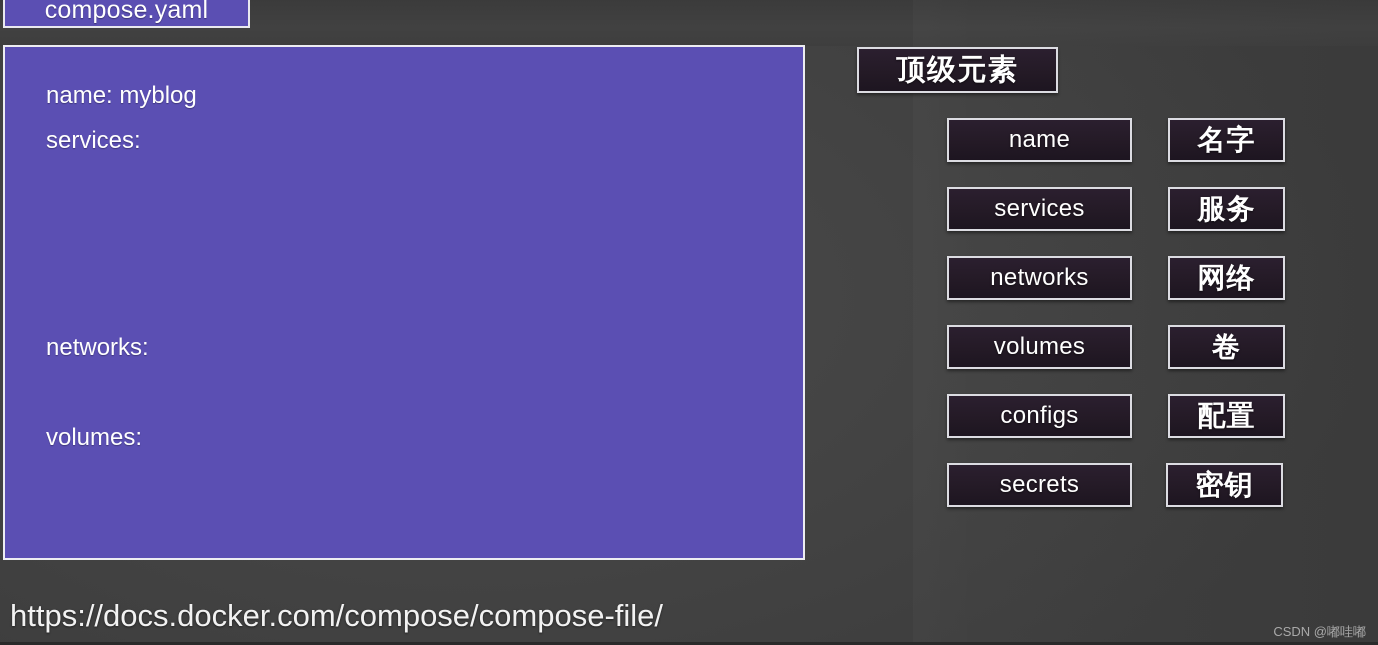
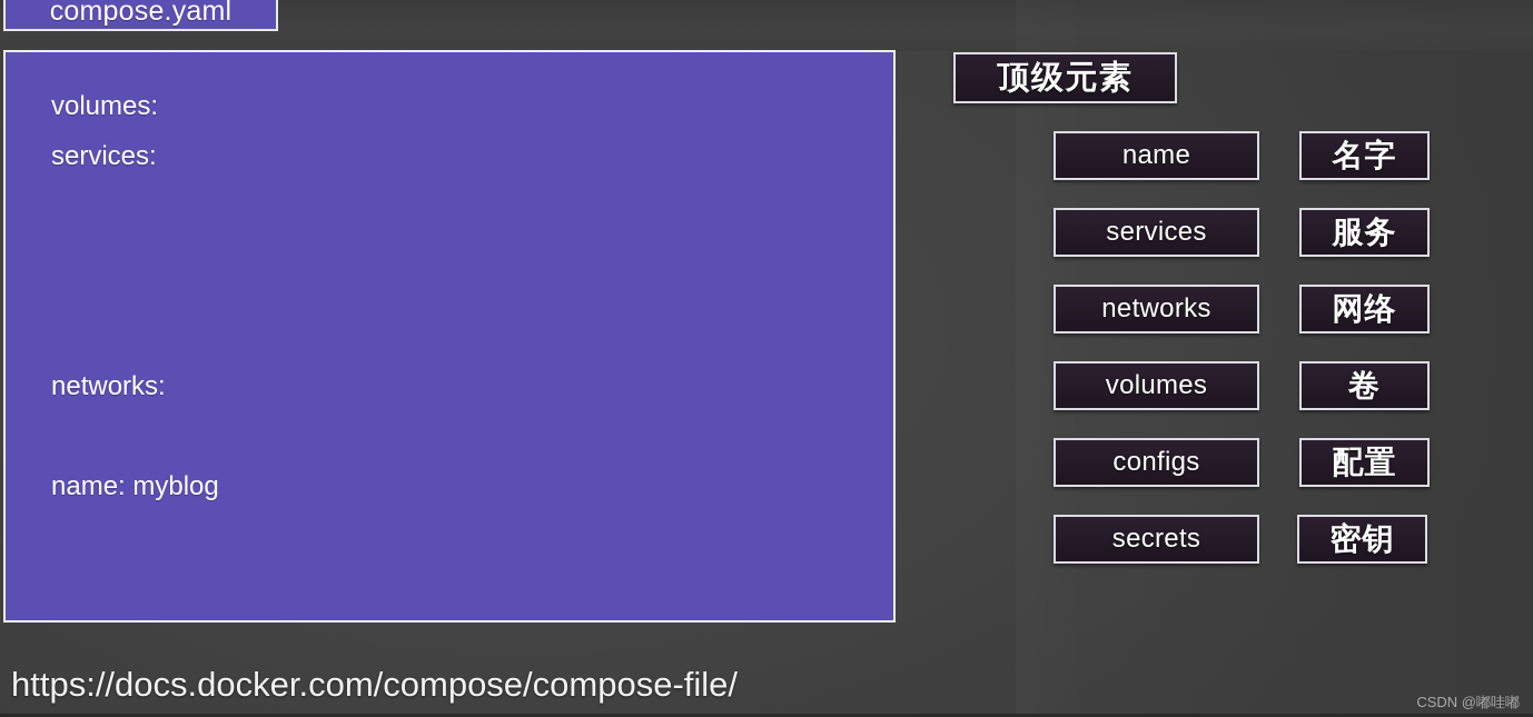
  compose.yaml
- name: myblog
+ volumes:
  services:
  networks:
- volumes:
+ name: myblog
  顶级元素
  name
  名字
  services
  服务
  networks
  网络
  volumes
  卷
  configs
  配置
  secrets
  密钥
  https://docs.docker.com/compose/compose-file/
  CSDN @嘟哇嘟
